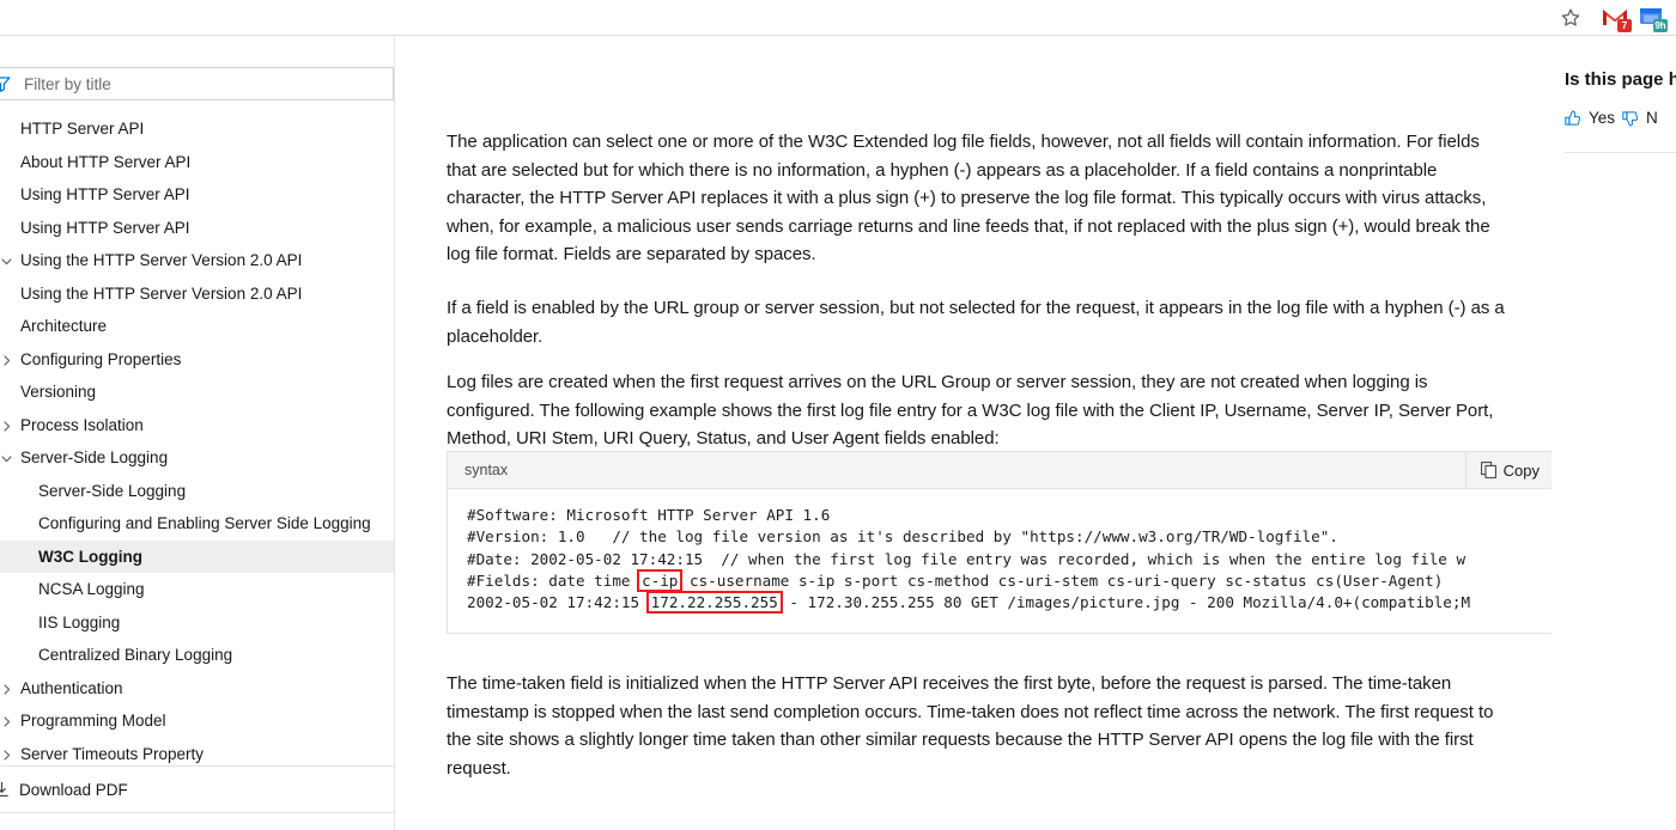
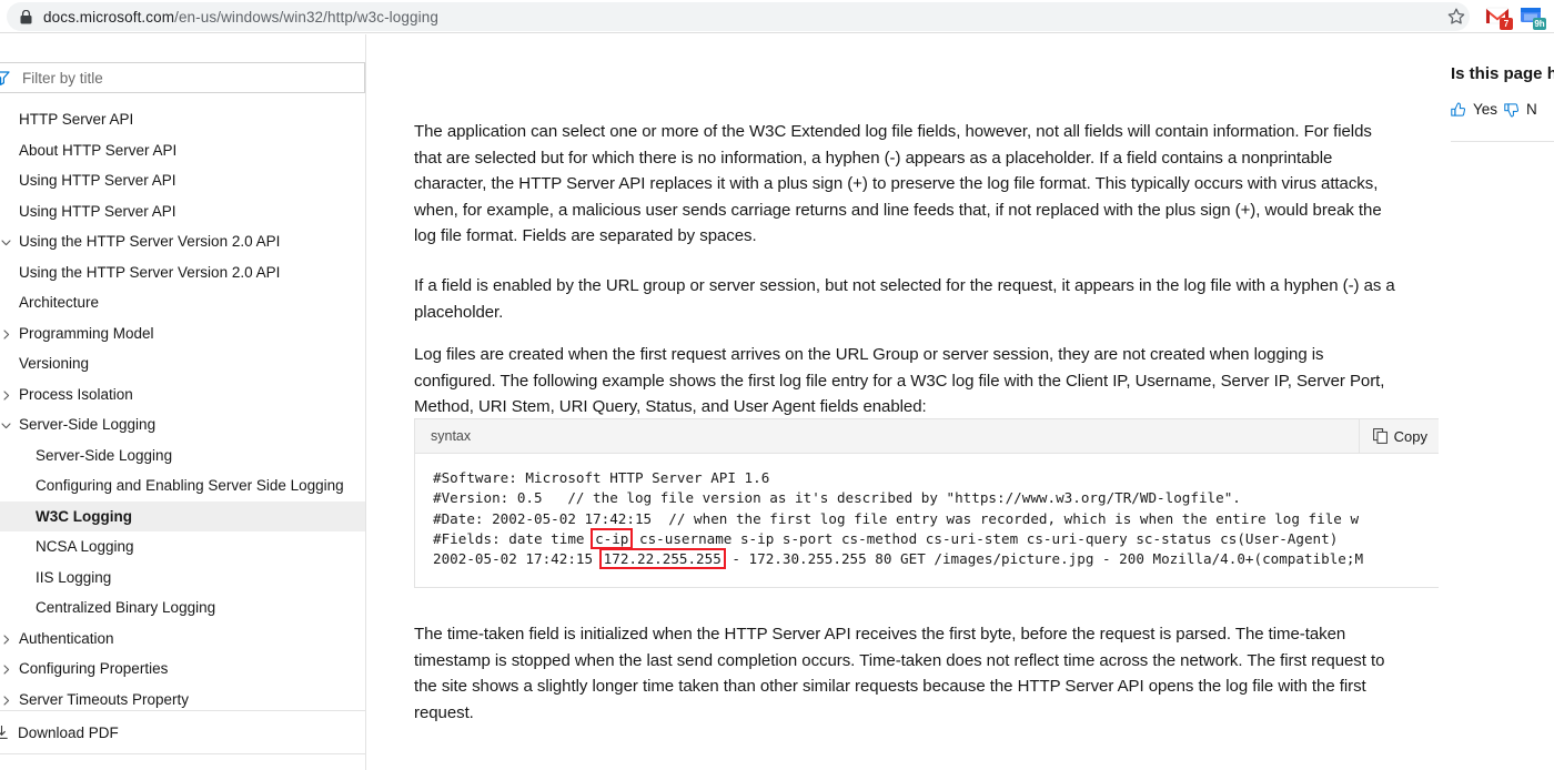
+ docs.microsoft.com/en-us/windows/win32/http/w3c-logging
  7
  9h
  Filter by title
  HTTP Server API
  About HTTP Server API
  Using HTTP Server API
  Using HTTP Server API
  Using the HTTP Server Version 2.0 API
  Using the HTTP Server Version 2.0 API
  Architecture
- Configuring Properties
+ Programming Model
  Versioning
  Process Isolation
  Server-Side Logging
  Server-Side Logging
  Configuring and Enabling Server Side Logging
  W3C Logging
  NCSA Logging
  IIS Logging
  Centralized Binary Logging
  Authentication
- Programming Model
+ Configuring Properties
  Server Timeouts Property
  Download PDF
  The application can select one or more of the W3C Extended log file fields, however, not all fields will contain information. For fields that are selected but for which there is no information, a hyphen (-) appears as a placeholder. If a field contains a nonprintable character, the HTTP Server API replaces it with a plus sign (+) to preserve the log file format. This typically occurs with virus attacks, when, for example, a malicious user sends carriage returns and line feeds that, if not replaced with the plus sign (+), would break the log file format. Fields are separated by spaces.
  If a field is enabled by the URL group or server session, but not selected for the request, it appears in the log file with a hyphen (-) as a placeholder.
  Log files are created when the first request arrives on the URL Group or server session, they are not created when logging is configured. The following example shows the first log file entry for a W3C log file with the Client IP, Username, Server IP, Server Port, Method, URI Stem, URI Query, Status, and User Agent fields enabled:
  syntax
  Copy
  #Software: Microsoft HTTP Server API 1.6
- #Version: 1.0 // the log file version as it's described by "https://www.w3.org/TR/WD-logfile".
+ #Version: 0.5 // the log file version as it's described by "https://www.w3.org/TR/WD-logfile".
  #Date: 2002-05-02 17:42:15 // when the first log file entry was recorded, which is when the entire log file w
  #Fields: date time c-ip cs-username s-ip s-port cs-method cs-uri-stem cs-uri-query sc-status cs(User-Agent)
  2002-05-02 17:42:15 172.22.255.255 - 172.30.255.255 80 GET /images/picture.jpg - 200 Mozilla/4.0+(compatible;M
  The time-taken field is initialized when the HTTP Server API receives the first byte, before the request is parsed. The time-taken timestamp is stopped when the last send completion occurs. Time-taken does not reflect time across the network. The first request to the site shows a slightly longer time taken than other similar requests because the HTTP Server API opens the log file with the first request.
  Is this page h
  Yes
  N
